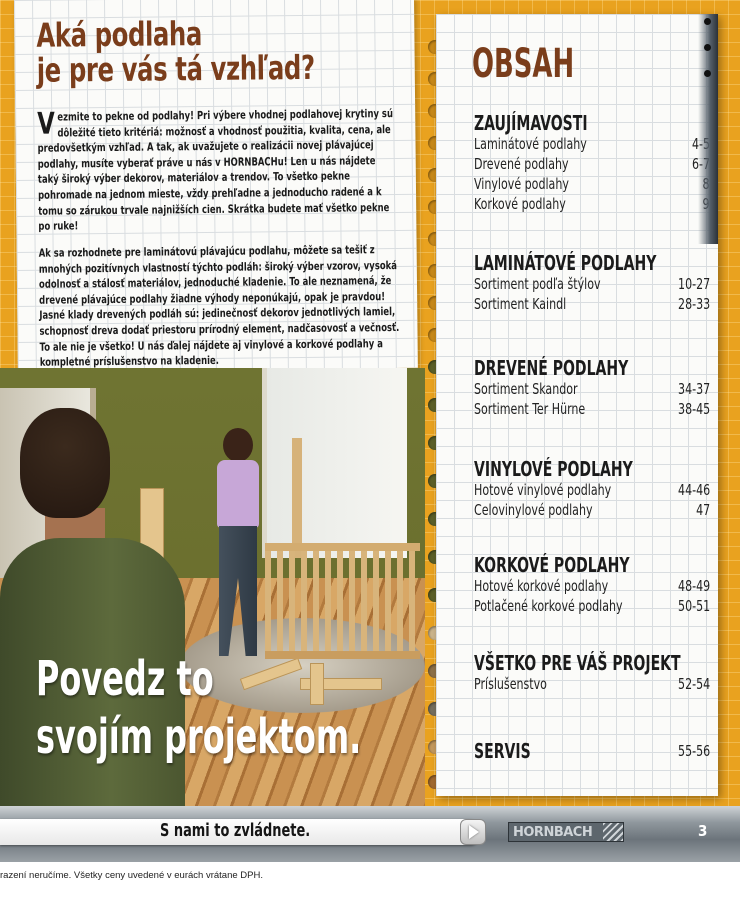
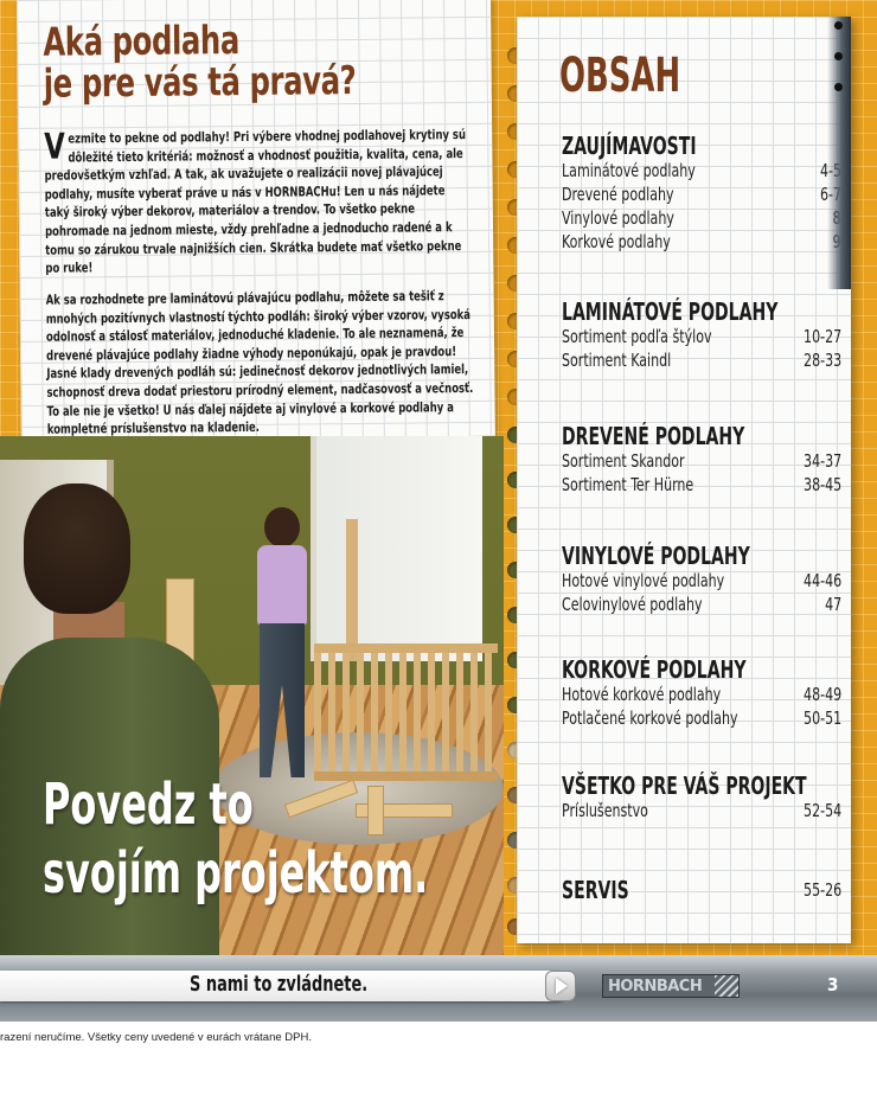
  Aká podlaha
- je pre vás tá vzhľad?
+ je pre vás tá pravá?
  V
  ezmite to pekne od podlahy! Pri výbere vhodnej podlahovej krytiny sú dôležité tieto kritériá: možnosť a vhodnosť použitia, kvalita, cena, ale predovšetkým vzhľad. A tak, ak uvažujete o realizácii novej plávajúcej podlahy, musíte vyberať práve u nás v HORNBACHu! Len u nás nájdete taký široký výber dekorov, materiálov a trendov. To všetko pekne pohromade na jednom mieste, vždy prehľadne a jednoducho radené a k tomu so zárukou trvale najnižších cien. Skrátka budete mať všetko pekne po ruke!
  Ak sa rozhodnete pre laminátovú plávajúcu podlahu, môžete sa tešiť z mnohých pozitívnych vlastností týchto podláh: široký výber vzorov, vysoká odolnosť a stálosť materiálov, jednoduché kladenie. To ale neznamená, že drevené plávajúce podlahy žiadne výhody neponúkajú, opak je pravdou! Jasné klady drevených podláh sú: jedinečnosť dekorov jednotlivých lamiel, schopnosť dreva dodať priestoru prírodný element, nadčasovosť a večnosť. To ale nie je všetko! U nás ďalej nájdete aj vinylové a korkové podlahy a kompletné príslušenstvo na kladenie.
  Povedz to
  svojím projektom.
  OBSAH
  ZAUJÍMAVOSTI
  Laminátové podlahy
  Drevené podlahy
  Vinylové podlahy
  Korkové podlahy
  LAMINÁTOVÉ PODLAHY
  Sortiment podľa štýlov
  10-27
  Sortiment Kaindl
  28-33
  DREVENÉ PODLAHY
  Sortiment Skandor
  34-37
  Sortiment Ter Hürne
  38-45
  VINYLOVÉ PODLAHY
  Hotové vinylové podlahy
  44-46
  Celovinylové podlahy
  47
  KORKOVÉ PODLAHY
  Hotové korkové podlahy
  48-49
  Potlačené korkové podlahy
  50-51
  VŠETKO PRE VÁŠ PROJEKT
  Príslušenstvo
  52-54
  SERVIS
- 55-56
+ 55-26
  S nami to zvládnete.
  HORNBACH
  3
  razení neručíme. Všetky ceny uvedené v eurách vrátane DPH.
